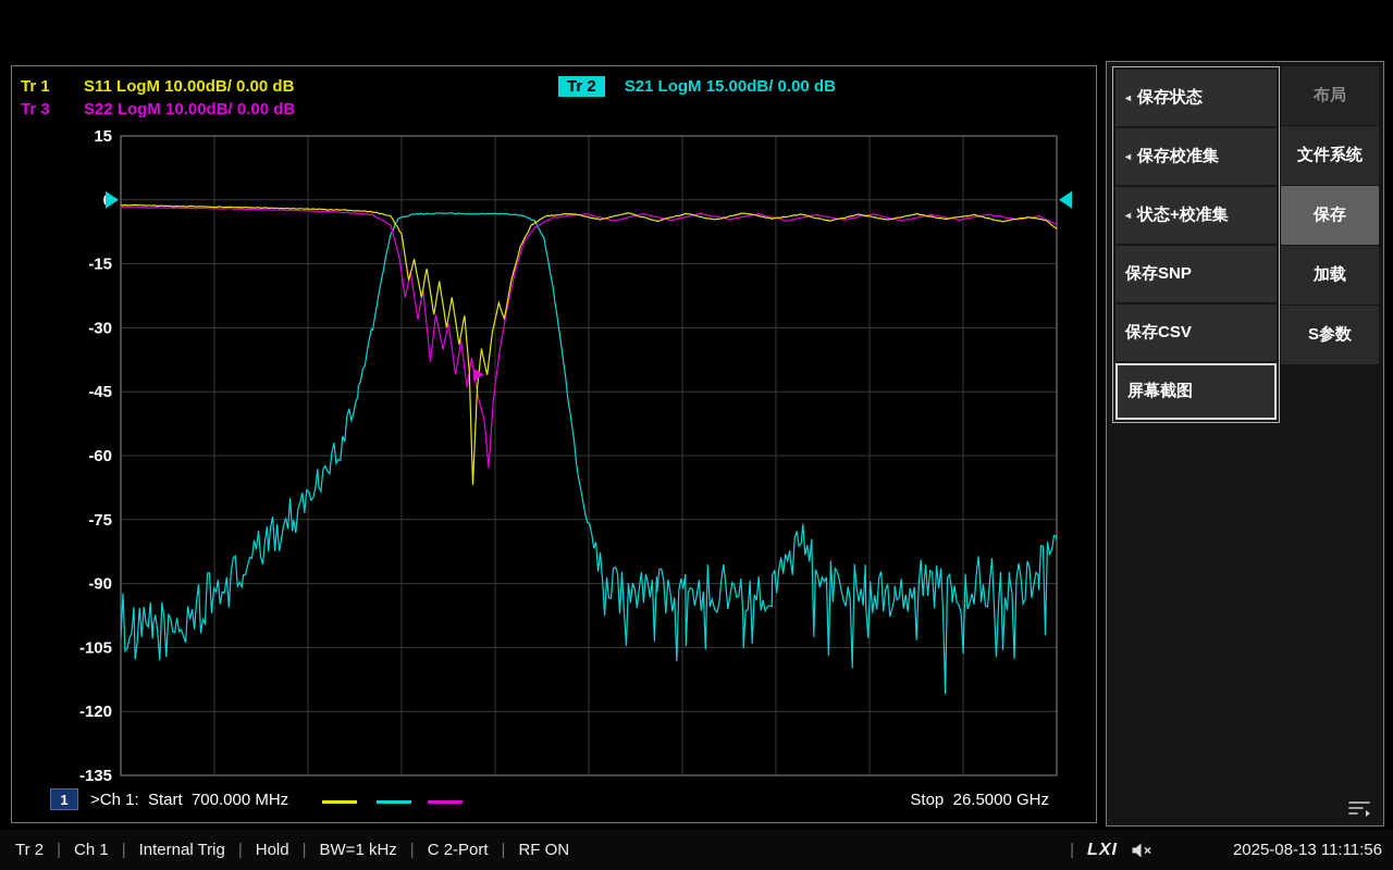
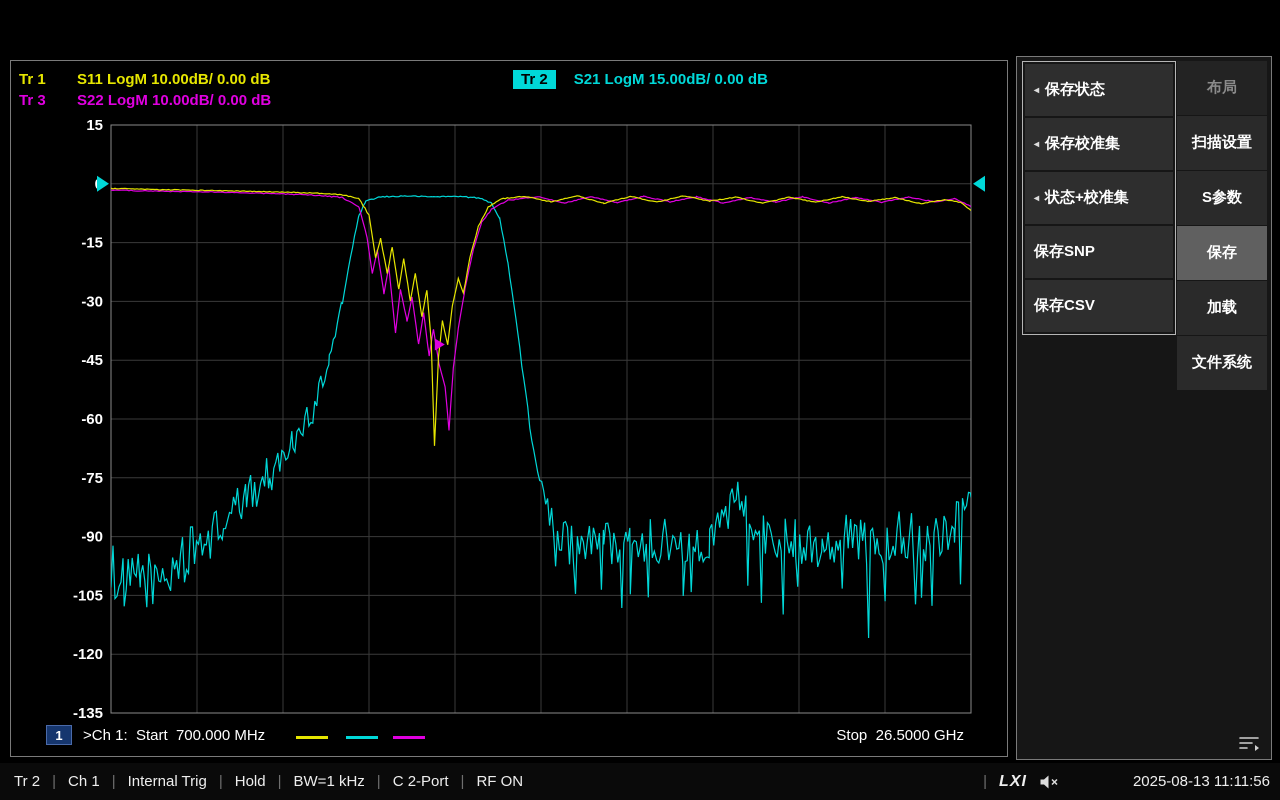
  15
  -15
  -30
  -45
  -60
  -75
  -90
  -105
  -120
  -135
  Tr 1
  S11 LogM 10.00dB/ 0.00 dB
  Tr 3
  S22 LogM 10.00dB/ 0.00 dB
  Tr 2
  S21 LogM 15.00dB/ 0.00 dB
  1
  >Ch 1: Start 700.000 MHz
  Stop 26.5000 GHz
  ◂
  保存状态
  ◂
  保存校准集
  ◂
  状态+校准集
  保存SNP
  保存CSV
- 屏幕截图
  布局
+ 扫描设置
- 文件系统
+ S参数
  保存
  加载
- S参数
+ 文件系统
  Tr 2
  |
  Ch 1
  |
  Internal Trig
  |
  Hold
  |
  BW=1 kHz
  |
  C 2-Port
  |
  RF ON
  |
  LXI
  2025-08-13 11:11:56
